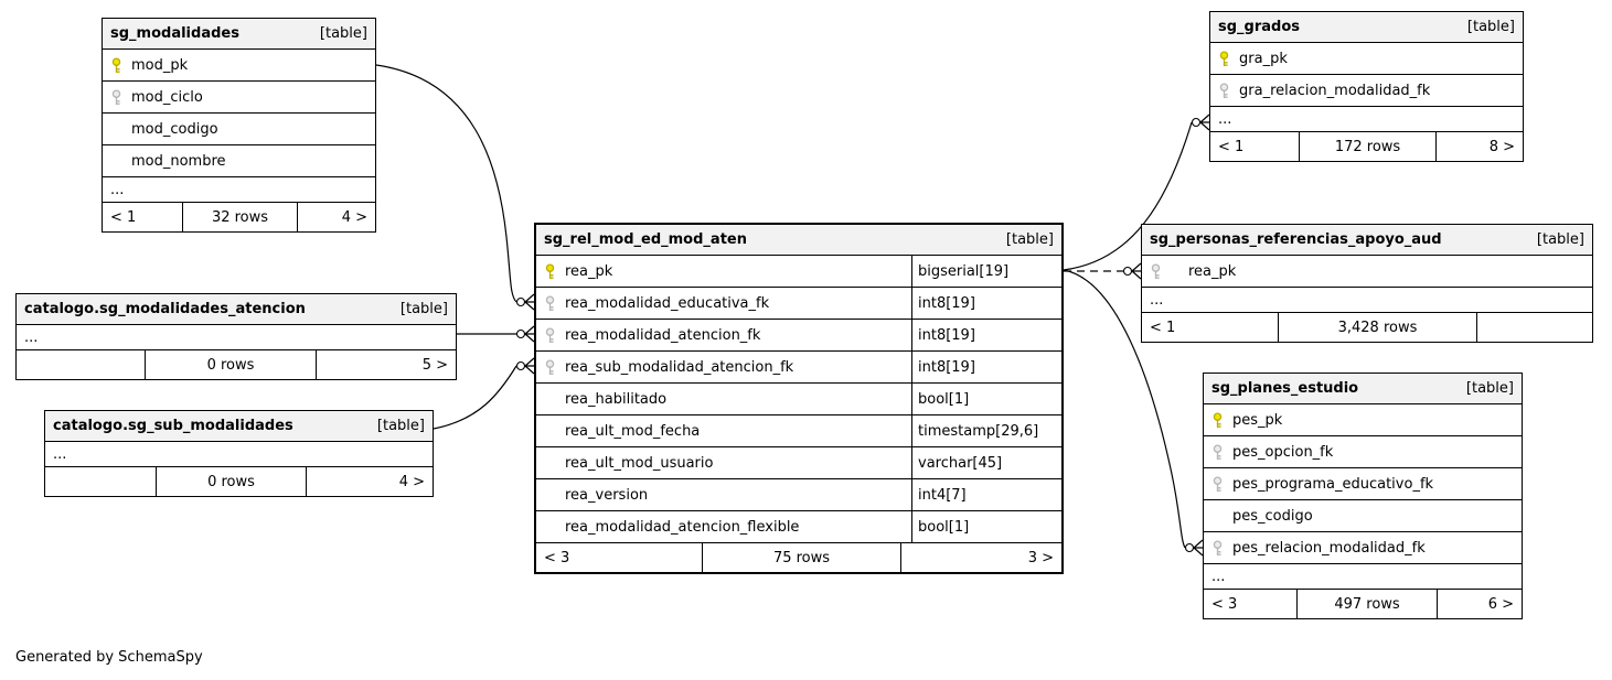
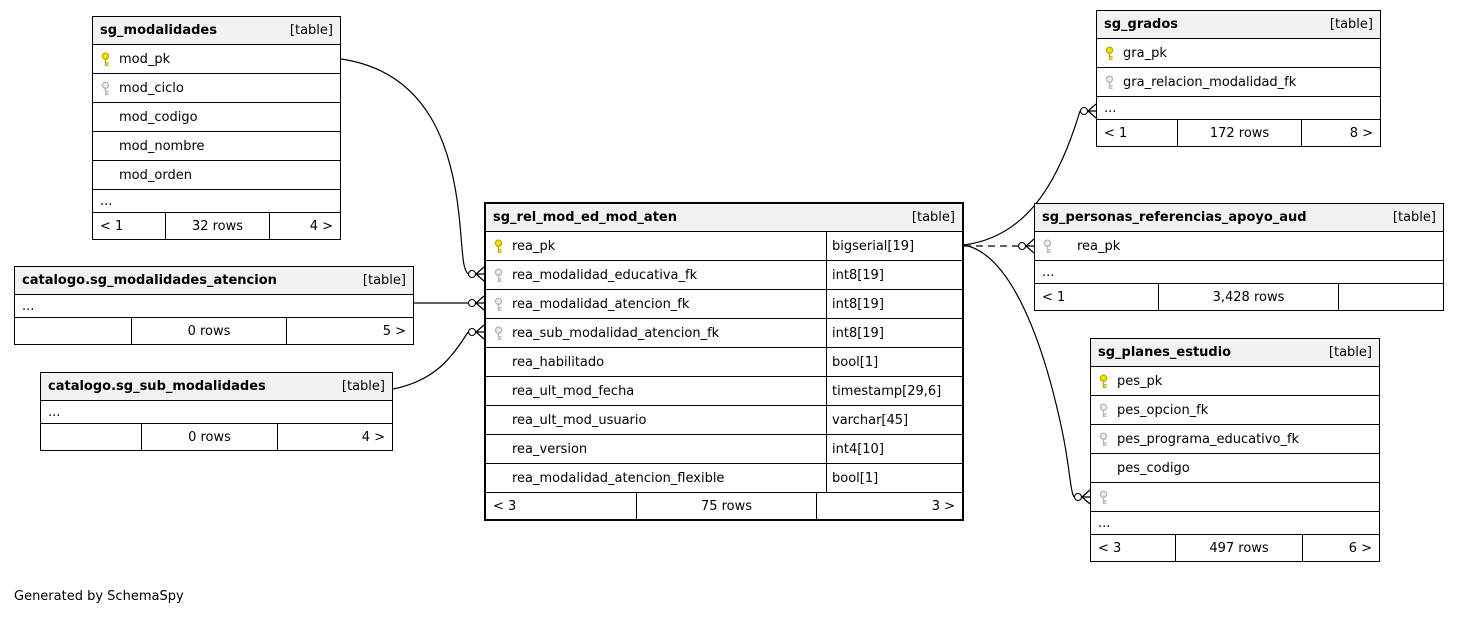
  sg_modalidades
  [table]
  mod_pk
  mod_ciclo
  mod_codigo
  mod_nombre
+ mod_orden
  ...
  < 1
  32 rows
  4 >
  catalogo.sg_modalidades_atencion
  [table]
  ...
  0 rows
  5 >
  catalogo.sg_sub_modalidades
  [table]
  ...
  0 rows
  4 >
  sg_rel_mod_ed_mod_aten
  [table]
  rea_pk
  bigserial[19]
  rea_modalidad_educativa_fk
  int8[19]
  rea_modalidad_atencion_fk
  int8[19]
  rea_sub_modalidad_atencion_fk
  int8[19]
  rea_habilitado
  bool[1]
  rea_ult_mod_fecha
  timestamp[29,6]
  rea_ult_mod_usuario
  varchar[45]
  rea_version
- int4[7]
+ int4[10]
  rea_modalidad_atencion_flexible
  bool[1]
  < 3
  75 rows
  3 >
  sg_grados
  [table]
  gra_pk
  gra_relacion_modalidad_fk
  ...
  < 1
  172 rows
  8 >
  sg_personas_referencias_apoyo_aud
  [table]
  rea_pk
  ...
  < 1
  3,428 rows
  sg_planes_estudio
  [table]
  pes_pk
  pes_opcion_fk
  pes_programa_educativo_fk
  pes_codigo
- pes_relacion_modalidad_fk
  ...
  < 3
  497 rows
  6 >
  Generated by SchemaSpy
